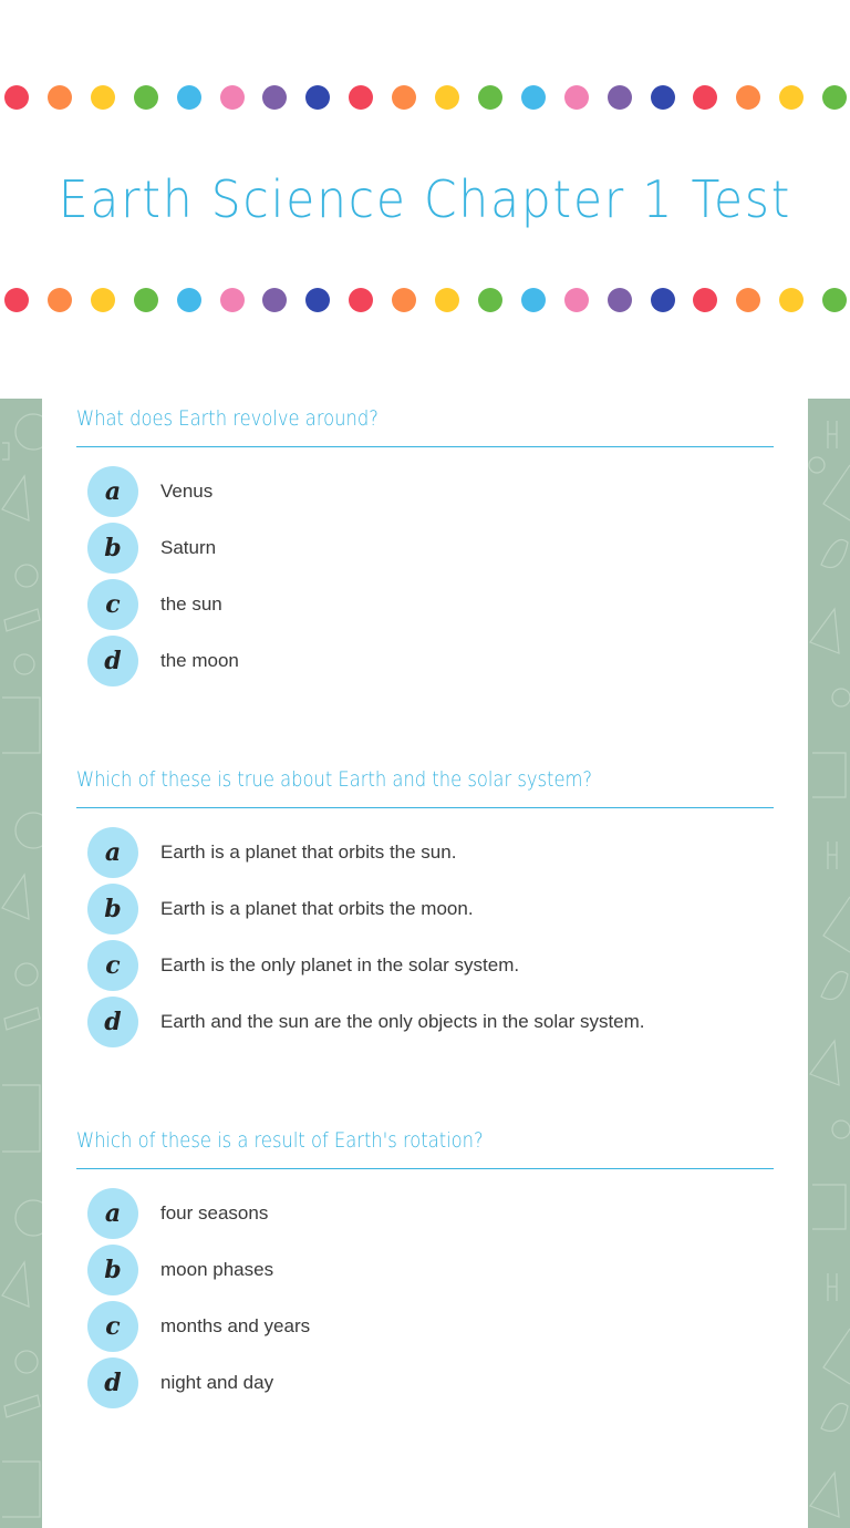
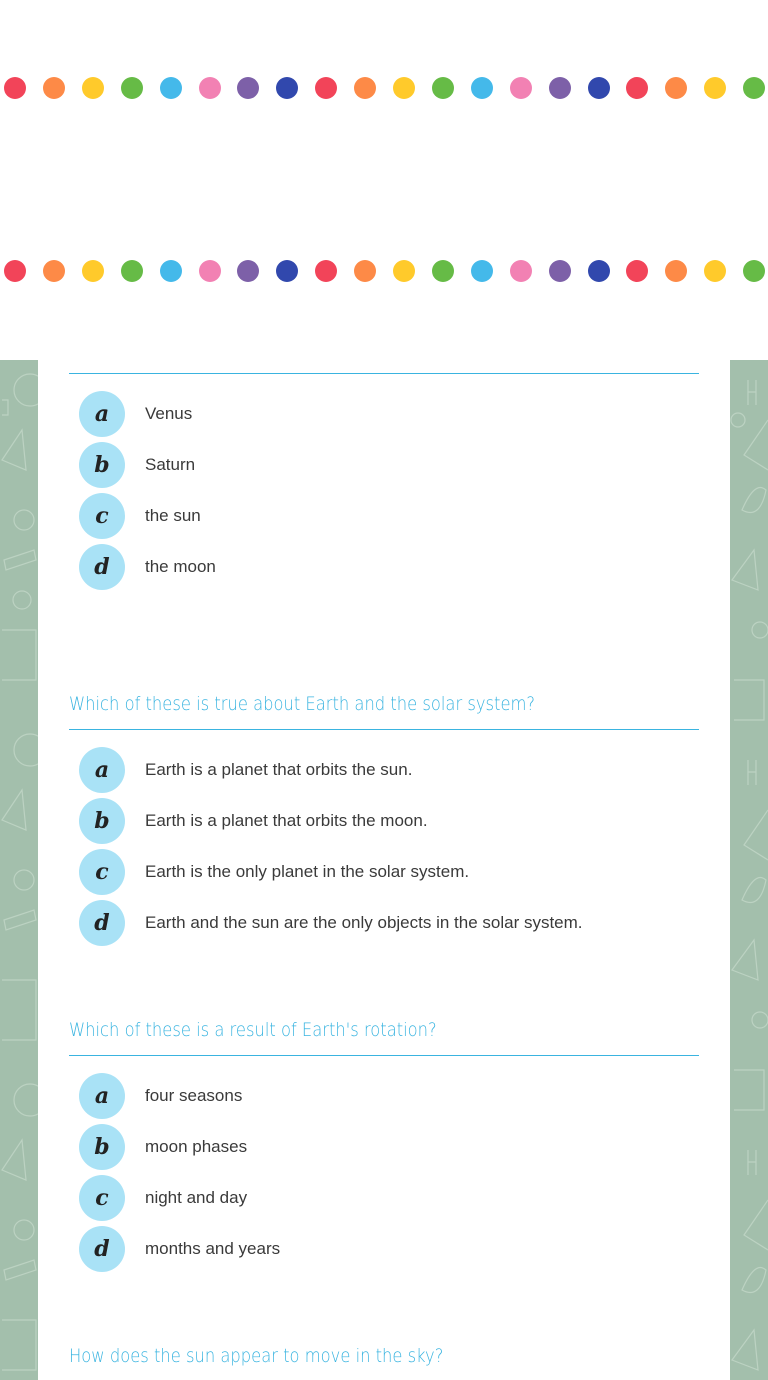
- Earth Science Chapter 1 Test
- What does Earth revolve around?
  a
  Venus
  b
  Saturn
  c
  the sun
  d
  the moon
  Which of these is true about Earth and the solar system?
  a
  Earth is a planet that orbits the sun.
  b
  Earth is a planet that orbits the moon.
  c
  Earth is the only planet in the solar system.
  d
  Earth and the sun are the only objects in the solar system.
  Which of these is a result of Earth's rotation?
  a
  four seasons
  b
  moon phases
  c
- months and years
+ night and day
  d
- night and day
+ months and years
+ How does the sun appear to move in the sky?
